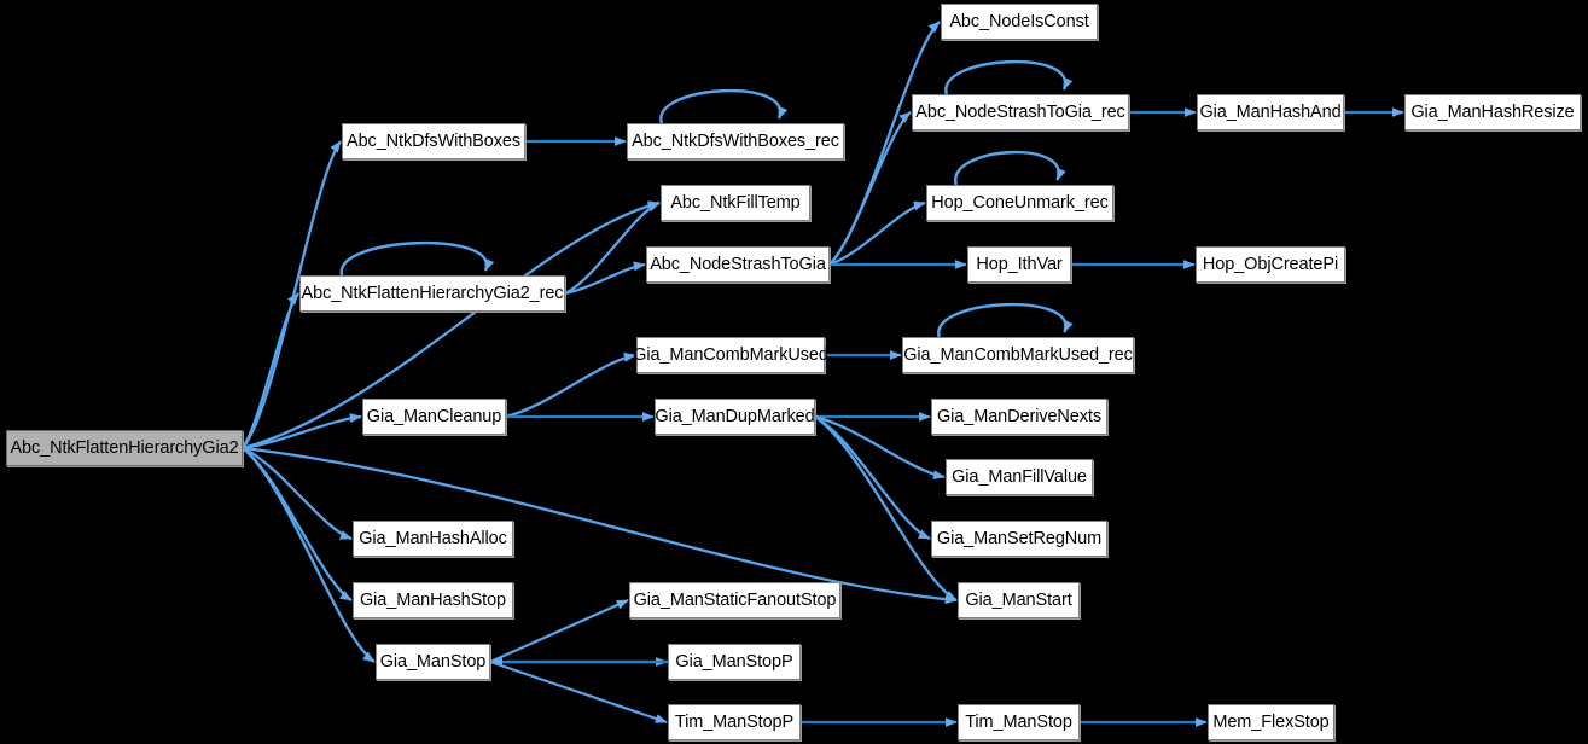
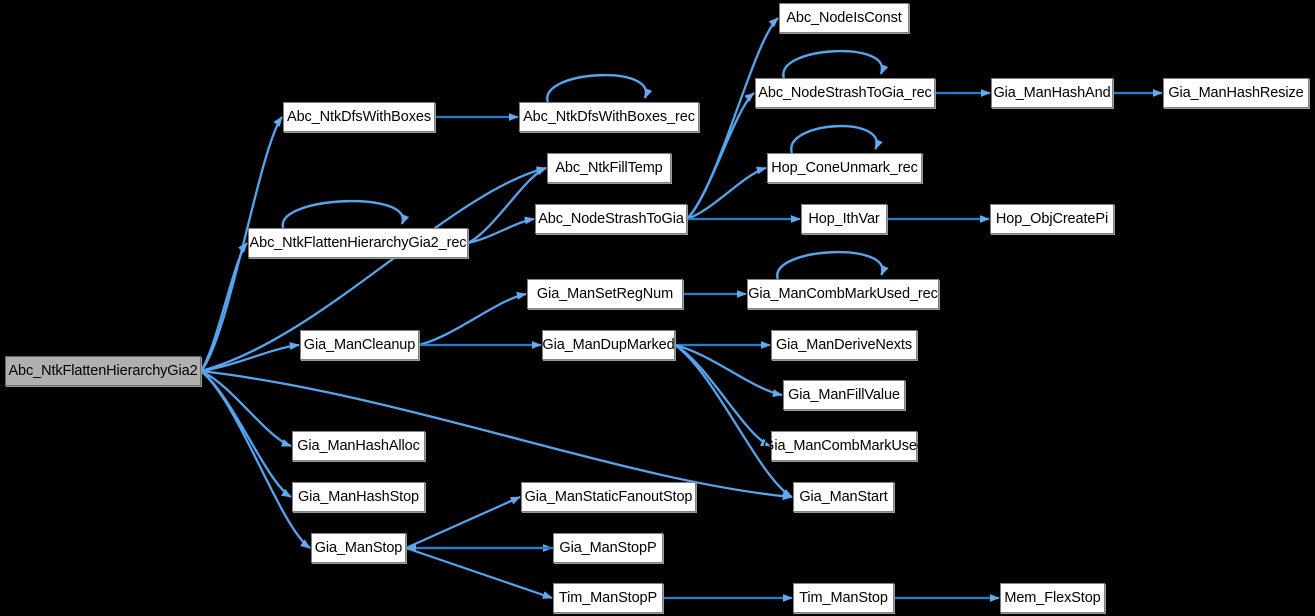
  Abc_NtkFlattenHierarchyGia2
  Abc_NtkDfsWithBoxes
  Abc_NtkDfsWithBoxes_rec
  Abc_NtkFillTemp
  Abc_NtkFlattenHierarchyGia2_rec
  Abc_NodeStrashToGia
  Abc_NodeIsConst
  Abc_NodeStrashToGia_rec
  Hop_ConeUnmark_rec
  Hop_IthVar
  Gia_ManHashAnd
  Gia_ManHashResize
  Hop_ObjCreatePi
- Gia_ManCombMarkUsed
+ Gia_ManSetRegNum
  Gia_ManCombMarkUsed_rec
  Gia_ManCleanup
  Gia_ManDupMarked
  Gia_ManDeriveNexts
  Gia_ManFillValue
- Gia_ManSetRegNum
+ Gia_ManCombMarkUsed
  Gia_ManStart
  Gia_ManHashAlloc
  Gia_ManHashStop
  Gia_ManStop
  Gia_ManStaticFanoutStop
  Gia_ManStopP
  Tim_ManStopP
  Tim_ManStop
  Mem_FlexStop
